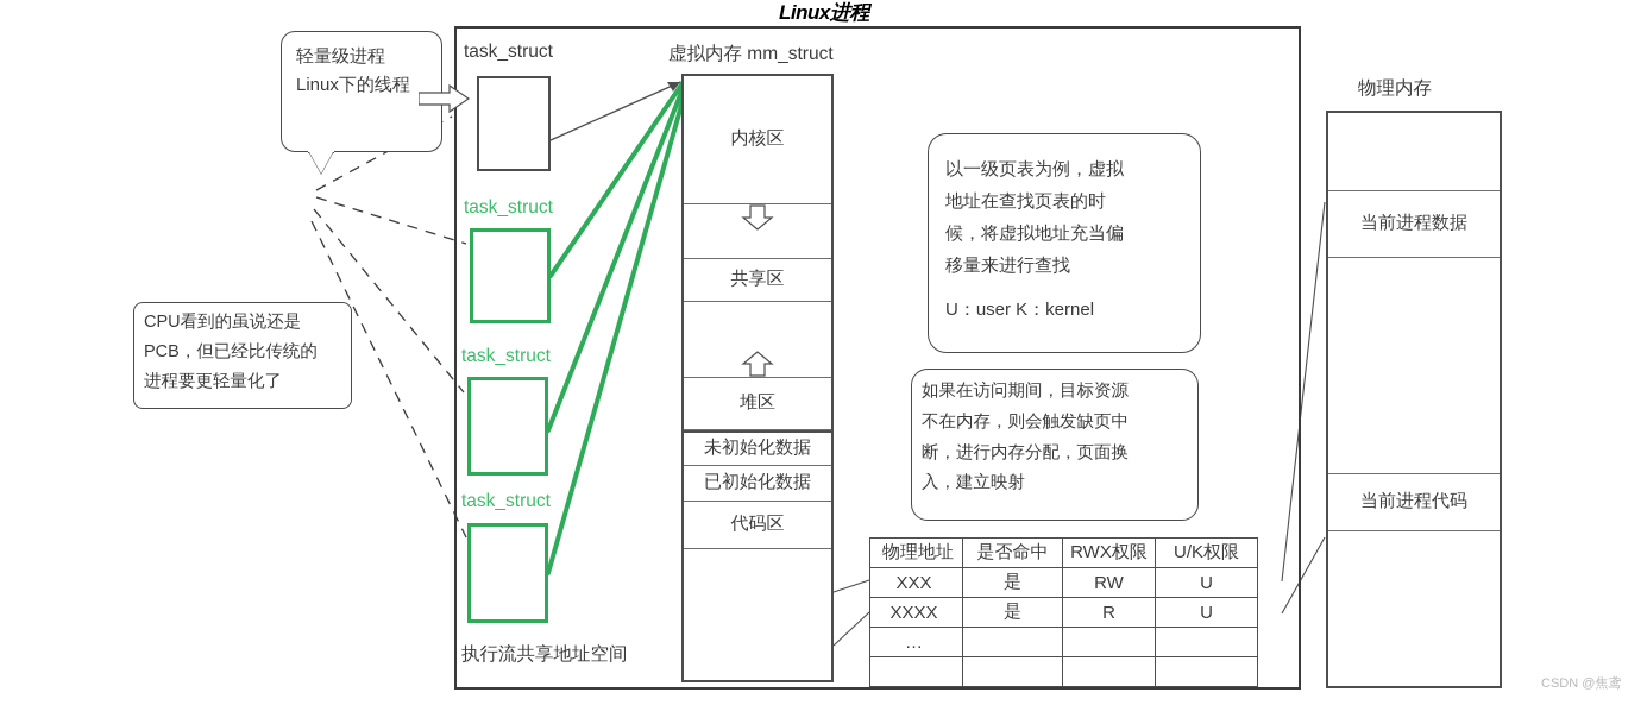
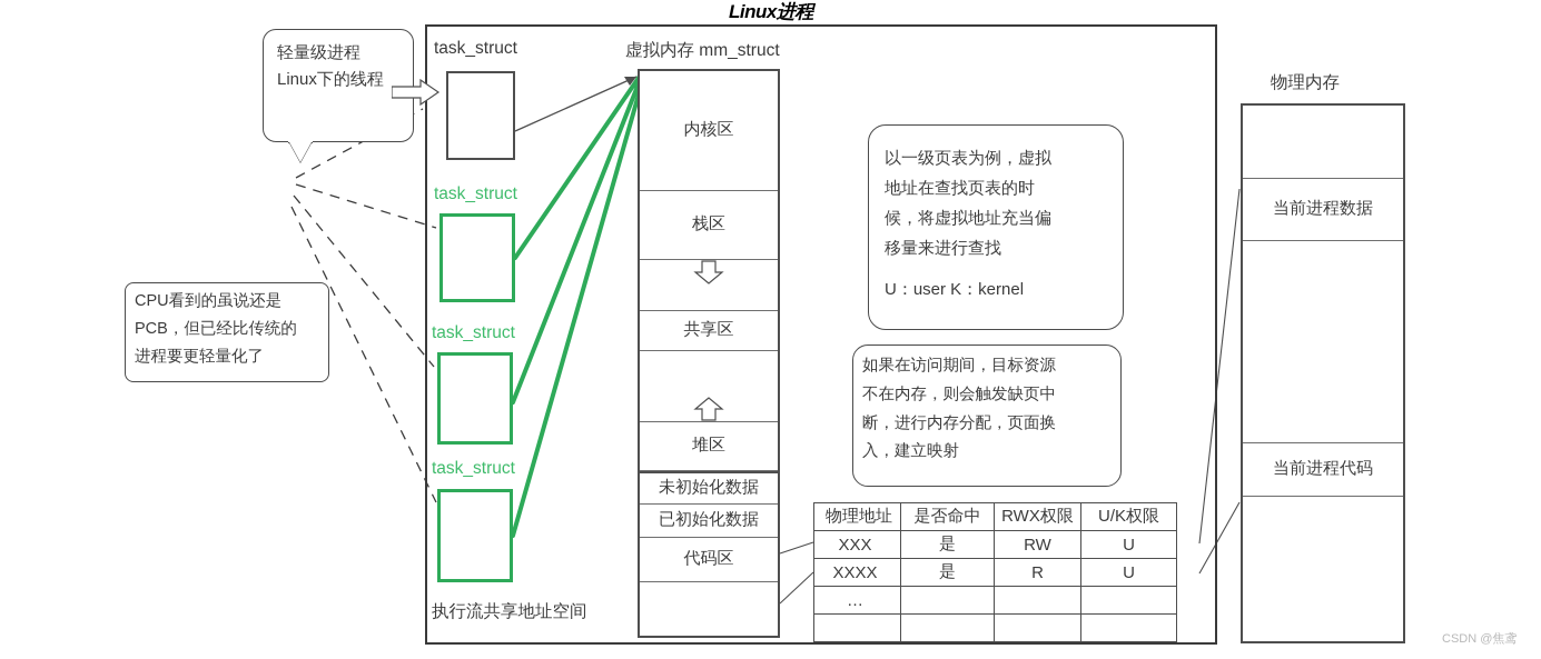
  Linux进程
  轻量级进程
  Linux下的线程
  CPU看到的虽说还是
  PCB，但已经比传统的
  进程要更轻量化了
  以一级页表为例，虚拟
  地址在查找页表的时
  候，将虚拟地址充当偏
  移量来进行查找
  U：user K：kernel
  如果在访问期间，目标资源
  不在内存，则会触发缺页中
  断，进行内存分配，页面换
  入，建立映射
  task_struct
  task_struct
  task_struct
  task_struct
  执行流共享地址空间
  虚拟内存 mm_struct
  内核区
+ 栈区
  共享区
  堆区
  未初始化数据
  已初始化数据
  代码区
  物理地址	是否命中	RWX权限	U/K权限
  XXX	是	RW	U
  XXXX	是	R	U
  …
  物理内存
  当前进程数据
  当前进程代码
  CSDN @焦鸢
